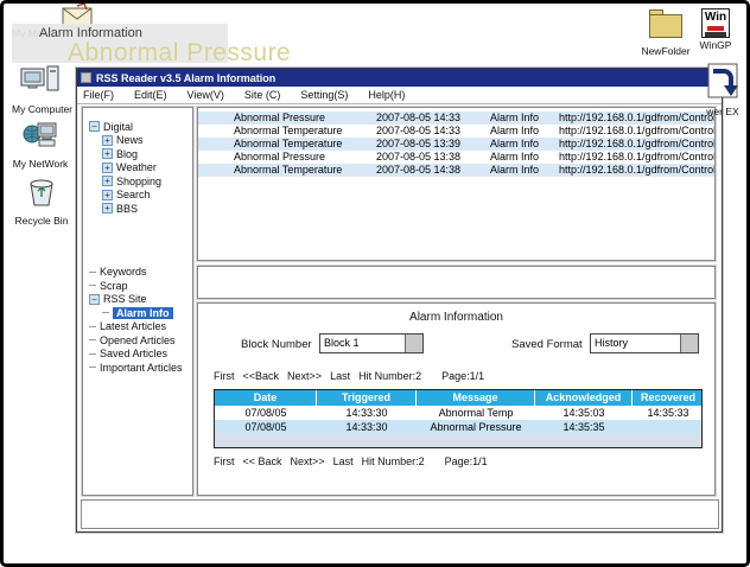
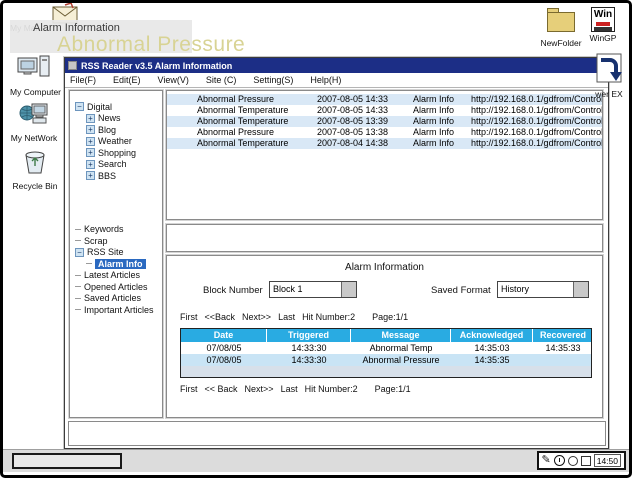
  Alarm Information
  Abnormal Pressure
  My Compute
  My NetWork
  Recycle Bin
  NewFolder
  Win
  WinGP
  wer EX
  RSS Reader v3.5 Alarm Information
  File(F)
  Edit(E)
  View(V)
  Site (C)
  Setting(S)
  Help(H)
  −
  Digital
  +
  News
  +
  Blog
  +
  Weather
  +
  Shopping
  +
  Search
  +
  BBS
  Keywords
  Scrap
  −
  RSS Site
  Alarm Info
  Latest Articles
  Opened Articles
  Saved Articles
  Important Articles
  Abnormal Pressure
  2007-08-05 14:33
  Alarm Info
  Abnormal Temperature
  2007-08-05 14:33
  Alarm Info
  Abnormal Temperature
  2007-08-05 13:39
  Alarm Info
  Abnormal Pressure
  2007-08-05 13:38
  Alarm Info
  Abnormal Temperature
- 2007-08-05 14:38
+ 2007-08-04 14:38
  Alarm Info
  Alarm Information
  Block Number
  Block 1
  Saved Format
  History
  First
  <<Back
  Next>>
  Last
  Hit Number:2
  Page:1/1
  Date
  Triggered
  Message
  Acknowledged
  Recovered
  07/08/05
  14:33:30
  Abnormal Temp
  14:35:03
  14:35:33
  07/08/05
  14:33:30
  Abnormal Pressure
  14:35:35
  First
  << Back
  Next>>
  Last
  Hit Number:2
  Page:1/1
+ ✎
+ 14:50
